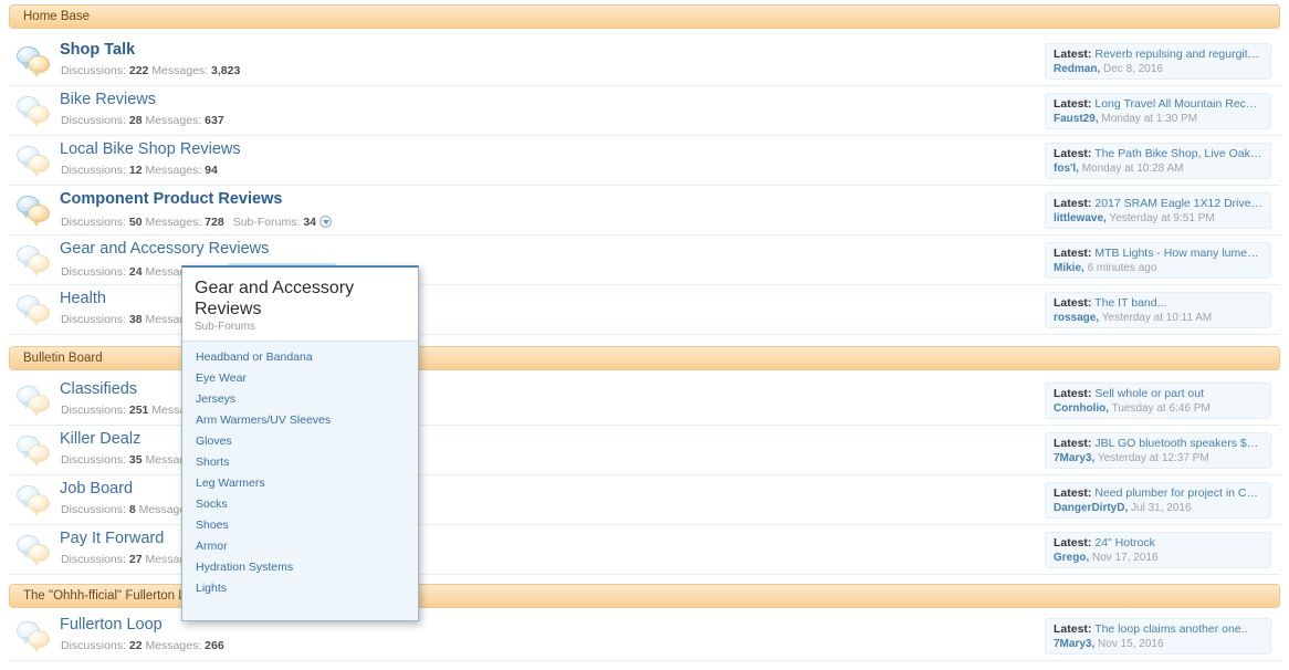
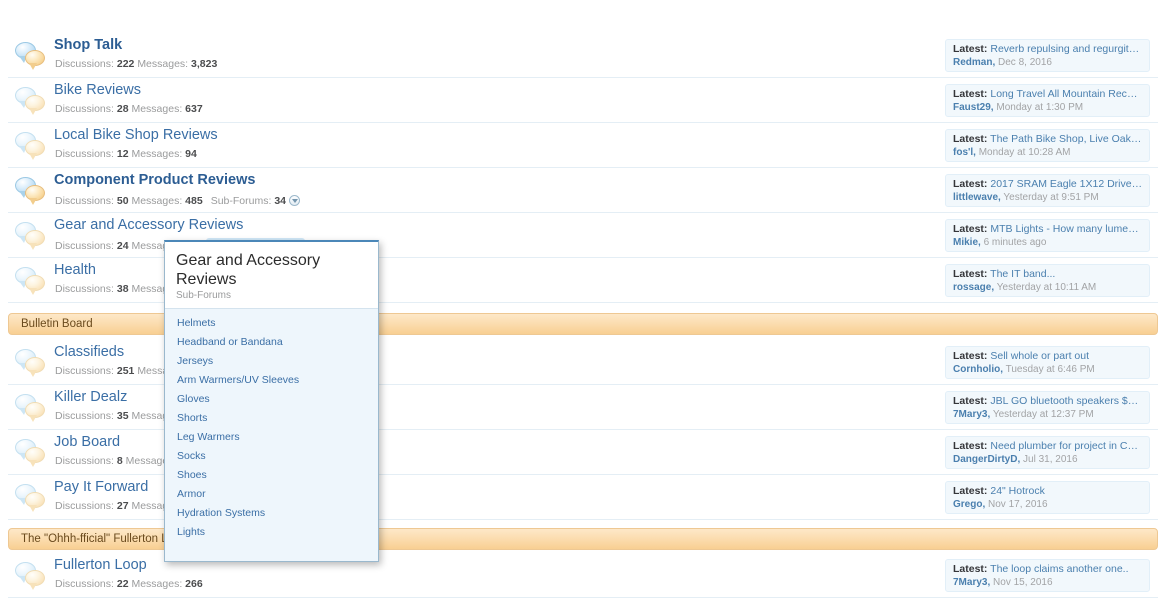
- Home Base
  Shop Talk
  Discussions: 222 Messages: 3,823
  Latest: Reverb repulsing and regurgitatin
  Redman, Dec 8, 2016
  Bike Reviews
  Discussions: 28 Messages: 637
  Latest: Long Travel All Mountain Recom.
  Faust29, Monday at 1:30 PM
  Local Bike Shop Reviews
  Discussions: 12 Messages: 94
  Latest: The Path Bike Shop, Live Oak (T
  fos'l, Monday at 10:28 AM
  Component Product Reviews
- Discussions: 50 Messages: 728 Sub-Forums: 34
+ Discussions: 50 Messages: 485 Sub-Forums: 34
  Latest: 2017 SRAM Eagle 1X12 Drive Tr
  littlewave, Yesterday at 9:51 PM
  Gear and Accessory Reviews
  Latest: MTB Lights - How many lumens,
  Mikie, 6 minutes ago
  Health
  Discussions: 38 Messa
  Latest: The IT band...
  rossage, Yesterday at 10:11 AM
  Bulletin Board
  Classifieds
  Discussions: 251 Mess
  Latest: Sell whole or part out
  Cornholio, Tuesday at 6:46 PM
  Killer Dealz
  Discussions: 35 Messa
  Latest: JBL GO bluetooth speakers $19.
  7Mary3, Yesterday at 12:37 PM
  Job Board
  Discussions: 8 Messag
  Latest: Need plumber for project in Chin
  DangerDirtyD, Jul 31, 2016
  Pay It Forward
  Discussions: 27 Messa
  Latest: 24" Hotrock
  Grego, Nov 17, 2016
  The "Ohhh-fficial" Fullerton
  Fullerton Loop
  Discussions: 22 Messages: 266
  Latest: The loop claims another one..
  7Mary3, Nov 15, 2016
  Gear and Accessory Reviews
  Sub-Forums
+ Helmets
  Headband or Bandana
- Eye Wear
  Jerseys
  Arm Warmers/UV Sleeves
  Gloves
  Shorts
  Leg Warmers
  Socks
  Shoes
  Armor
  Hydration Systems
  Lights
